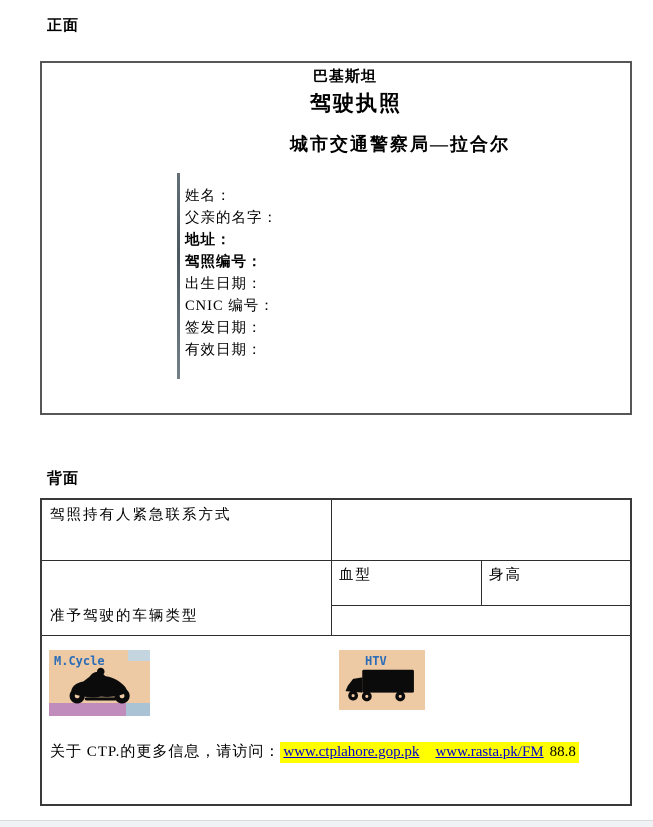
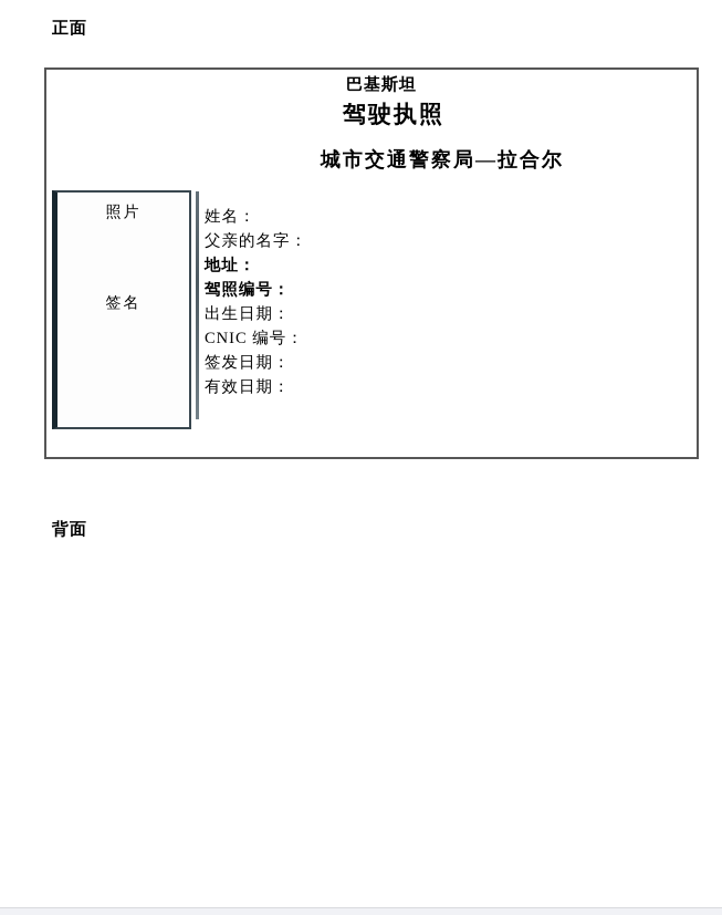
  正面
  巴基斯坦
  驾驶执照
  城市交通警察局—拉合尔
+ 照片
+ 签名
  姓名：
  父亲的名字：
  地址：
  驾照编号：
  出生日期：
  CNIC 编号：
  签发日期：
  有效日期：
  背面
- 驾照持有人紧急联系方式
- 血型
- 身高
- 准予驾驶的车辆类型
- M.Cycle
- HTV
- 关于 CTP.的更多信息，请访问： www.ctplahore.gop.pk www.rasta.pk/FM 88.8
